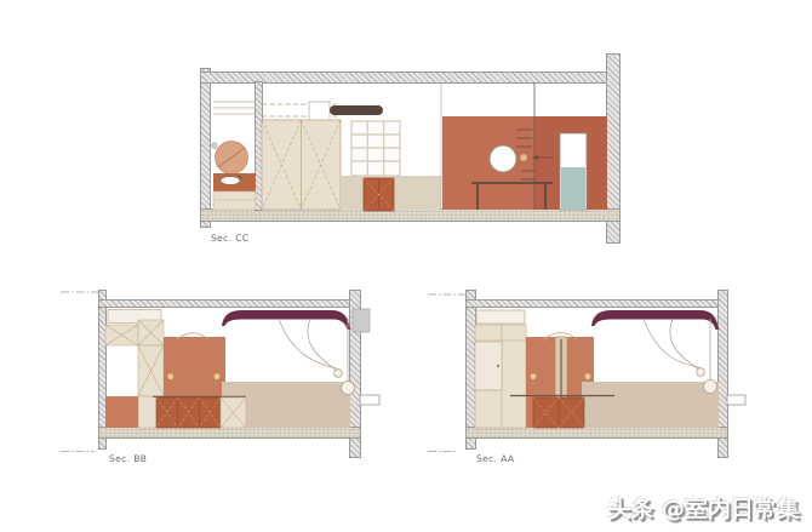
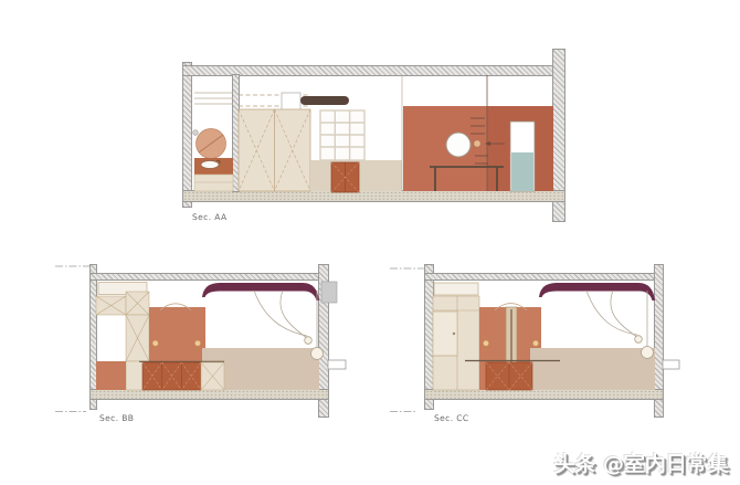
- Sec. CC
+ Sec. AA
  Sec. BB
- Sec. AA
+ Sec. CC
  头条 @室内日常集
